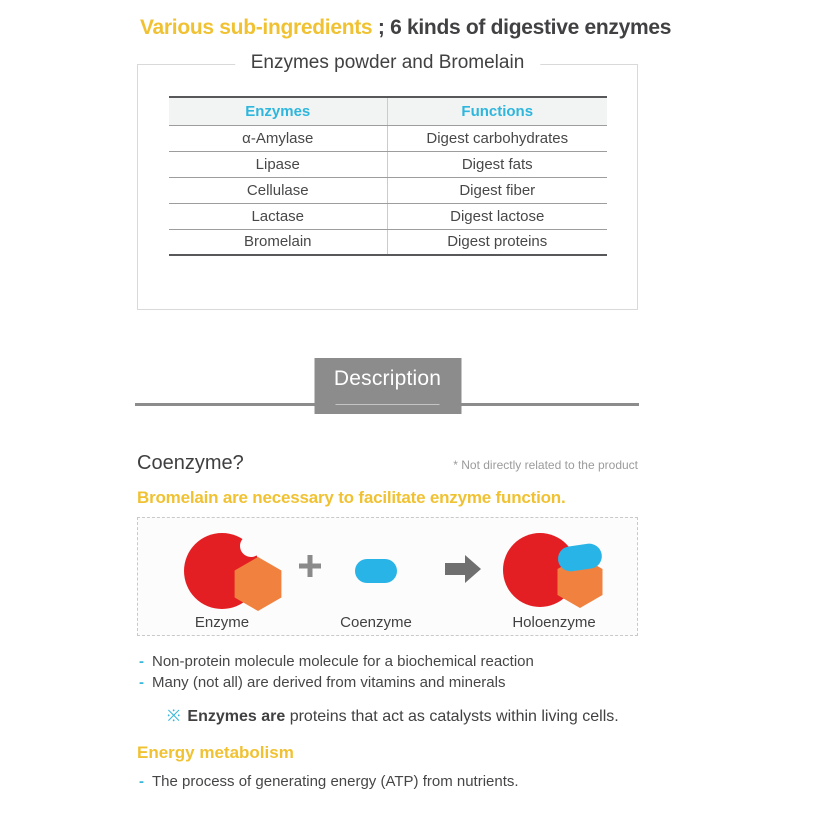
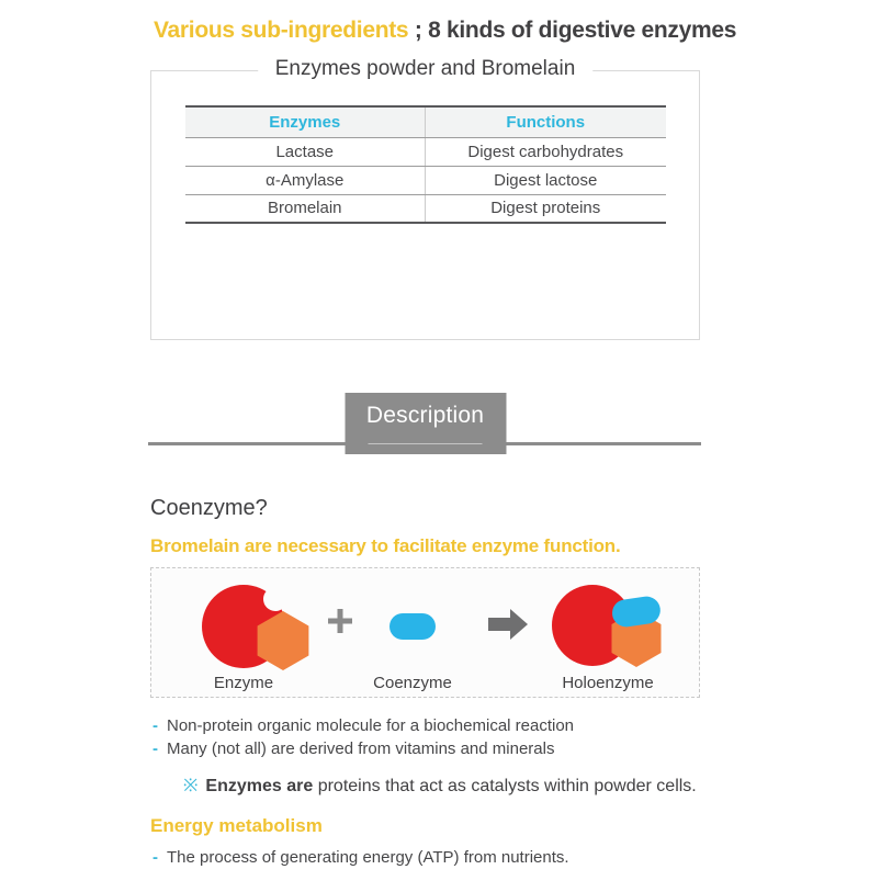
- Various sub-ingredients ; 6 kinds of digestive enzymes
+ Various sub-ingredients ; 8 kinds of digestive enzymes
  Enzymes powder and Bromelain
  Enzymes	Functions
- α-Amylase	Digest carbohydrates
+ Lactase	Digest carbohydrates
- Lipase	Digest fats
- Cellulase	Digest fiber
- Lactase	Digest lactose
+ α-Amylase	Digest lactose
  Bromelain	Digest proteins
  Description
  Coenzyme?
- * Not directly related to the product
  Bromelain are necessary to facilitate enzyme function.
  Enzyme
  Coenzyme
  Holoenzyme
  -
- Non-protein molecule molecule for a biochemical reaction
+ Non-protein organic molecule for a biochemical reaction
  -
  Many (not all) are derived from vitamins and minerals
- ※ Enzymes are proteins that act as catalysts within living cells.
+ ※ Enzymes are proteins that act as catalysts within powder cells.
  Energy metabolism
  -
  The process of generating energy (ATP) from nutrients.
